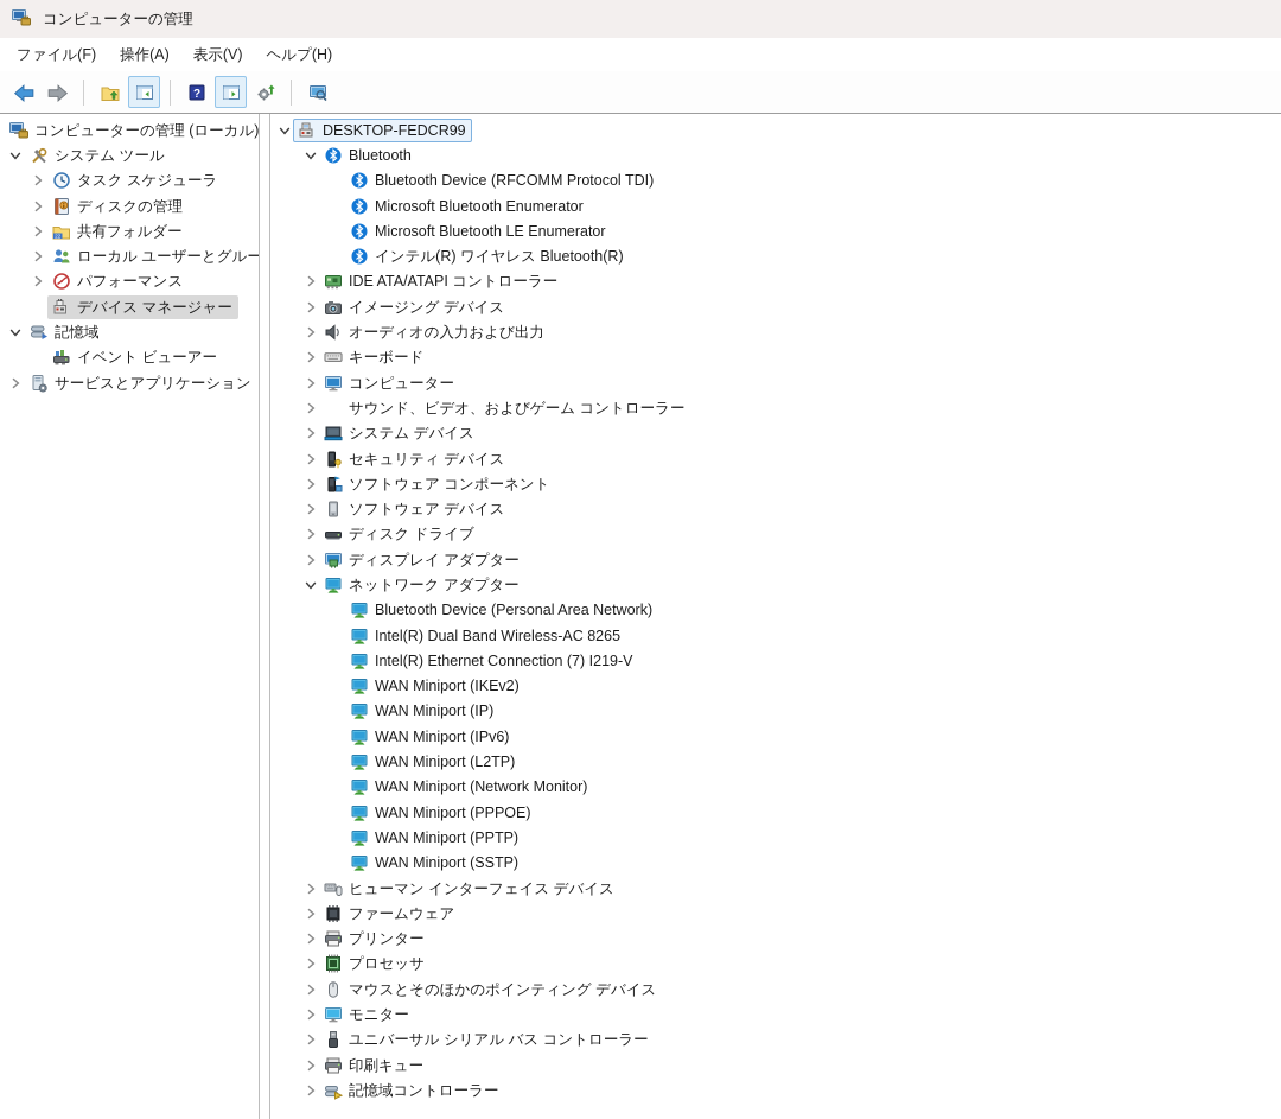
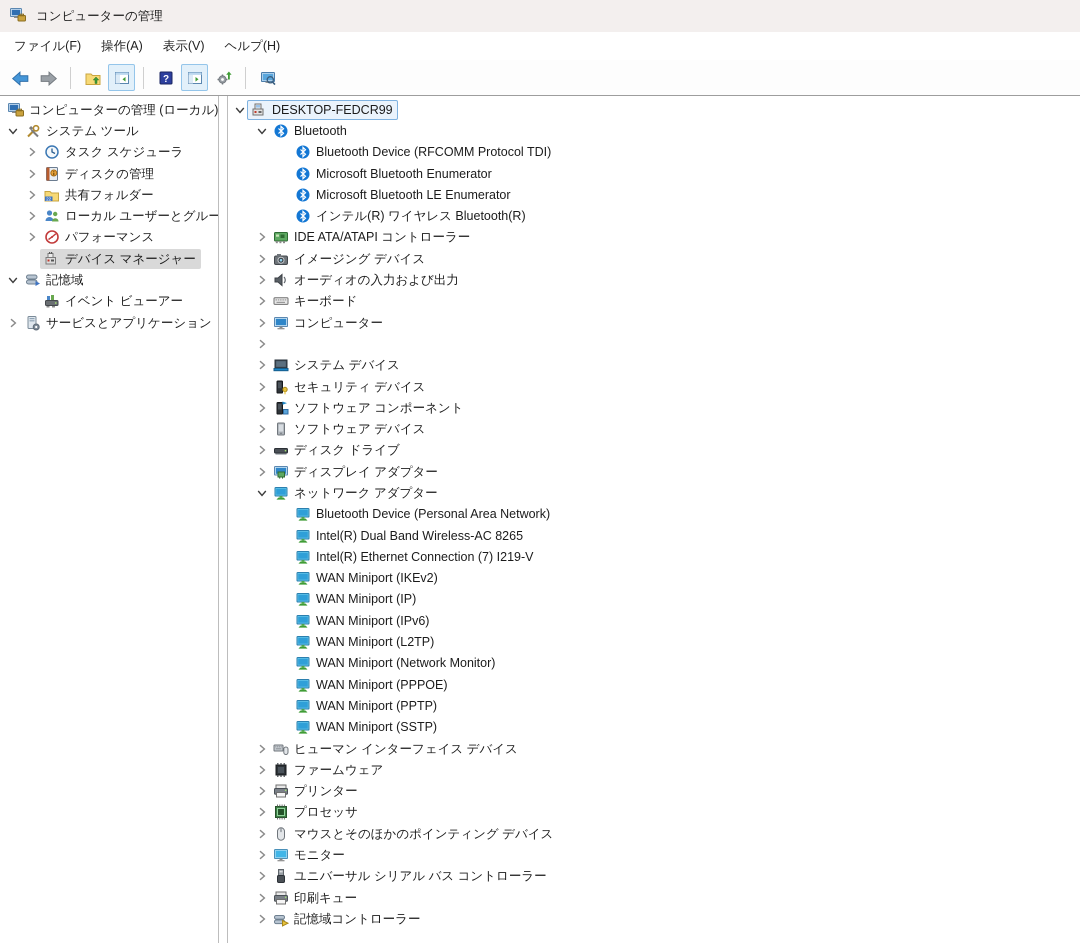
  コンピューターの管理
  ファイル(F)
  操作(A)
  表示(V)
  ヘルプ(H)
  ?
  コンピューターの管理 (ローカル)
  システム ツール
  タスク スケジューラ
  ディスクの管理
  共有フォルダー
  ローカル ユーザーとグルー
  パフォーマンス
  デバイス マネージャー
  記憶域
  イベント ビューアー
  サービスとアプリケーション
  DESKTOP-FEDCR99
  Bluetooth
  Bluetooth Device (RFCOMM Protocol TDI)
  Microsoft Bluetooth Enumerator
  Microsoft Bluetooth LE Enumerator
  インテル(R) ワイヤレス Bluetooth(R)
  IDE ATA/ATAPI コントローラー
  イメージング デバイス
  オーディオの入力および出力
  キーボード
  コンピューター
- サウンド、ビデオ、およびゲーム コントローラー
  システム デバイス
  セキュリティ デバイス
  ソフトウェア コンポーネント
  ソフトウェア デバイス
  ディスク ドライブ
  ディスプレイ アダプター
  ネットワーク アダプター
  Bluetooth Device (Personal Area Network)
  Intel(R) Dual Band Wireless-AC 8265
  Intel(R) Ethernet Connection (7) I219-V
  WAN Miniport (IKEv2)
  WAN Miniport (IP)
  WAN Miniport (IPv6)
  WAN Miniport (L2TP)
  WAN Miniport (Network Monitor)
  WAN Miniport (PPPOE)
  WAN Miniport (PPTP)
  WAN Miniport (SSTP)
  ヒューマン インターフェイス デバイス
  ファームウェア
  プリンター
  プロセッサ
  マウスとそのほかのポインティング デバイス
  モニター
  ユニバーサル シリアル バス コントローラー
  印刷キュー
  記憶域コントローラー
